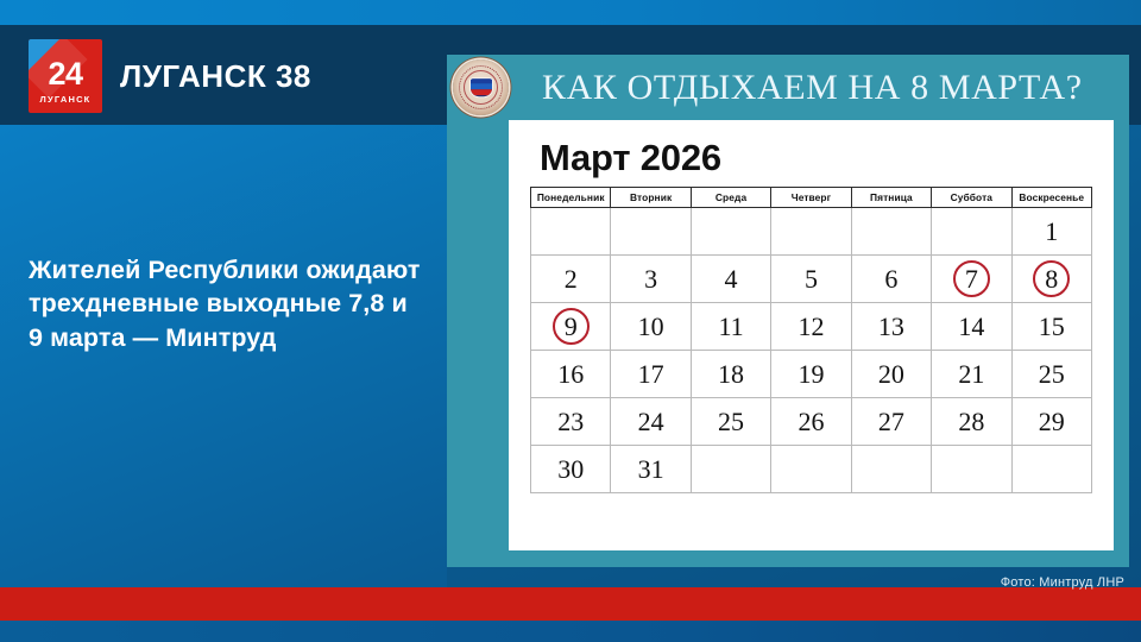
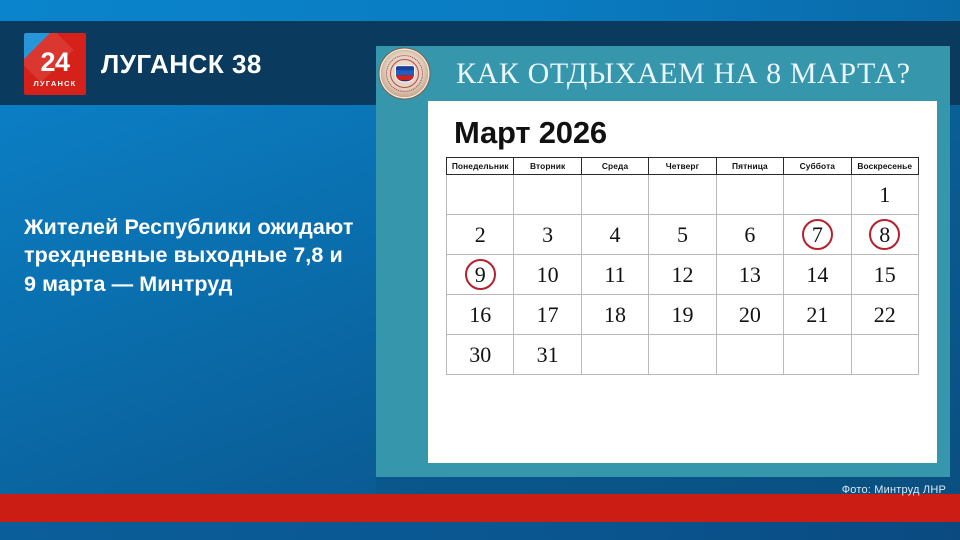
  24
  ЛУГАНСК
  ЛУГАНСК 38
  Жителей Республики ожидают трехдневные выходные 7,8 и 9 марта — Минтруд
  КАК ОТДЫХАЕМ НА 8 МАРТА?
  Март 2026
  Понедельник	Вторник	Среда	Четверг	Пятница	Суббота	Воскресенье
  						1
  2	3	4	5	6	7	8
  9	10	11	12	13	14	15
- 16	17	18	19	20	21	25
+ 16	17	18	19	20	21	22
- 23	24	25	26	27	28	29
  30	31
  Фото: Минтруд ЛНР
